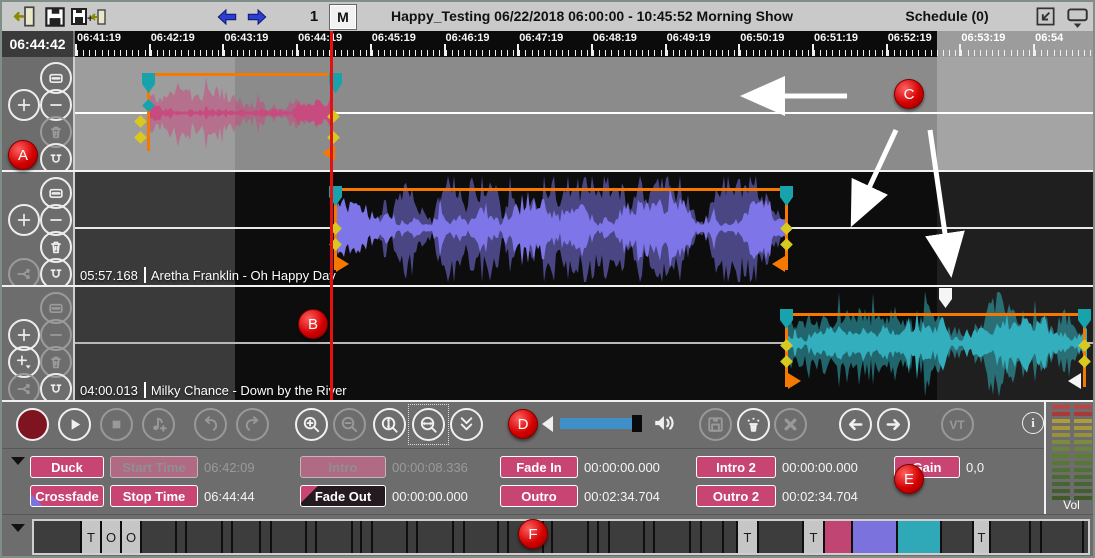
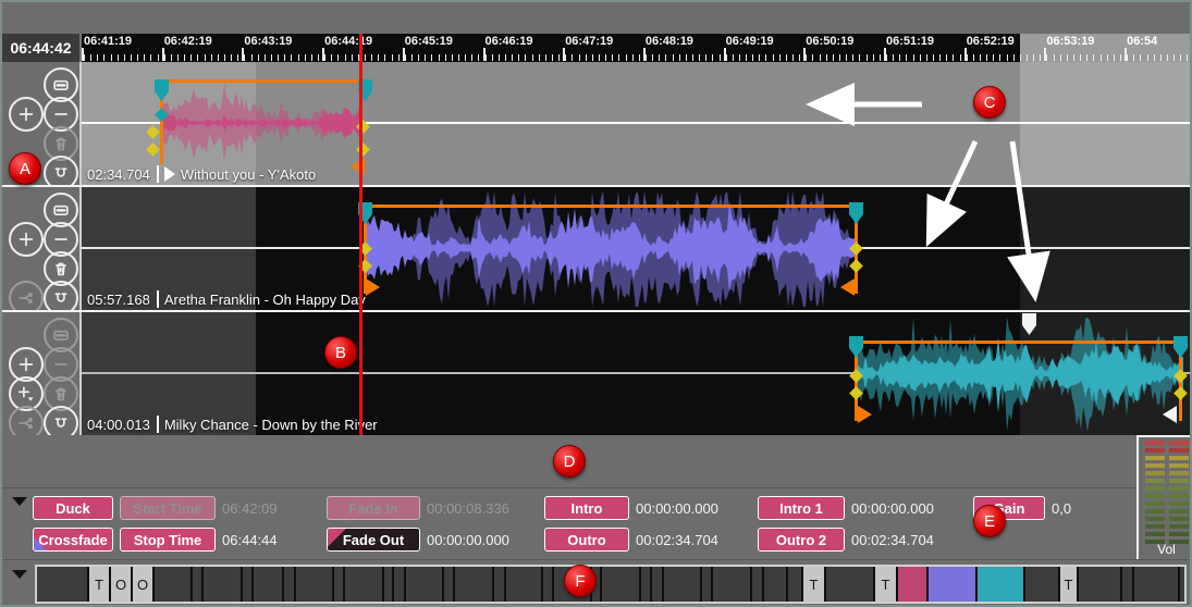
- +
- 1
- M
- Happy_Testing 06/22/2018 06:00:00 - 10:45:52 Morning Show
- Schedule (0)
  06:44:42
  06:41:19
  06:42:19
  06:43:19
  06:44:9
  06:45:19
  06:46:19
  06:47:19
  06:48:19
  06:49:19
  06:50:19
  06:51:19
  06:52:19
  06:53:19
  06:54
+ 02:34.704
+ Without you - Y'Akoto
  05:57.168
  Aretha Franklin - Oh Happy Da
  04:00.013
  Milky Chance - Down by the Rier
- i
- VT
  Vol
  Duck
  Start Time
  06:42:09
- Intro
+ Fade In
  00:00:08.336
- Fade In
+ Intro
  00:00:00.000
- Intro 2
+ Intro 1
  00:00:00.000
  ain
  0,0
  Crossfade
  Stop Time
  06:44:44
  Fade Out
  00:00:00.000
  Outro
  00:02:34.704
  Outro 2
  00:02:34.704
  T
  O
  O
  T
  T
  T
  A
  B
  C
  D
  E
  F
